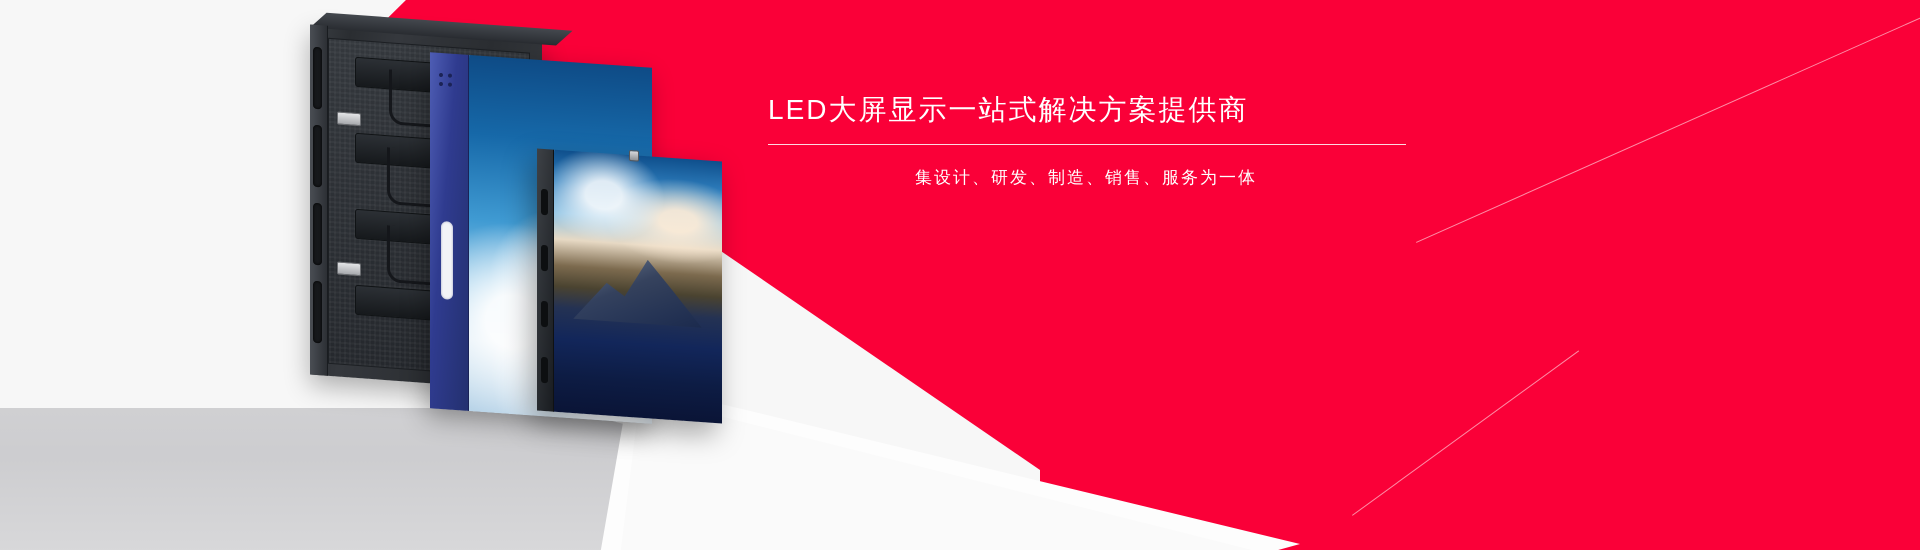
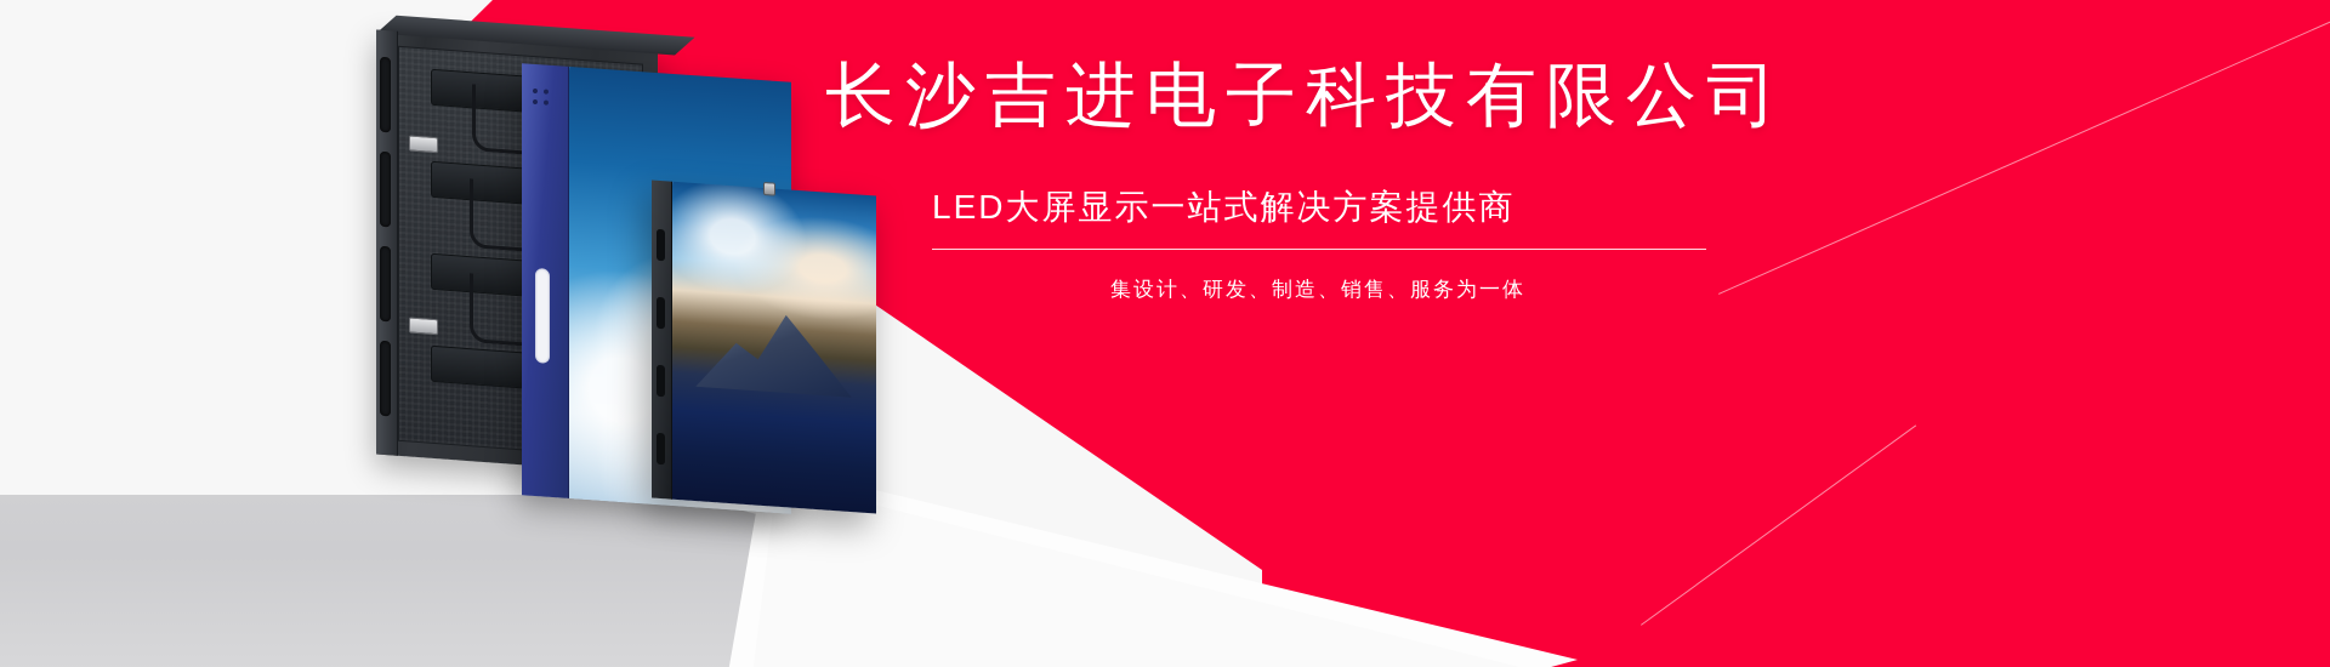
+ 长沙吉进电子科技有限公司
  LED大屏显示一站式解决方案提供商
  集设计、研发、制造、销售、服务为一体
